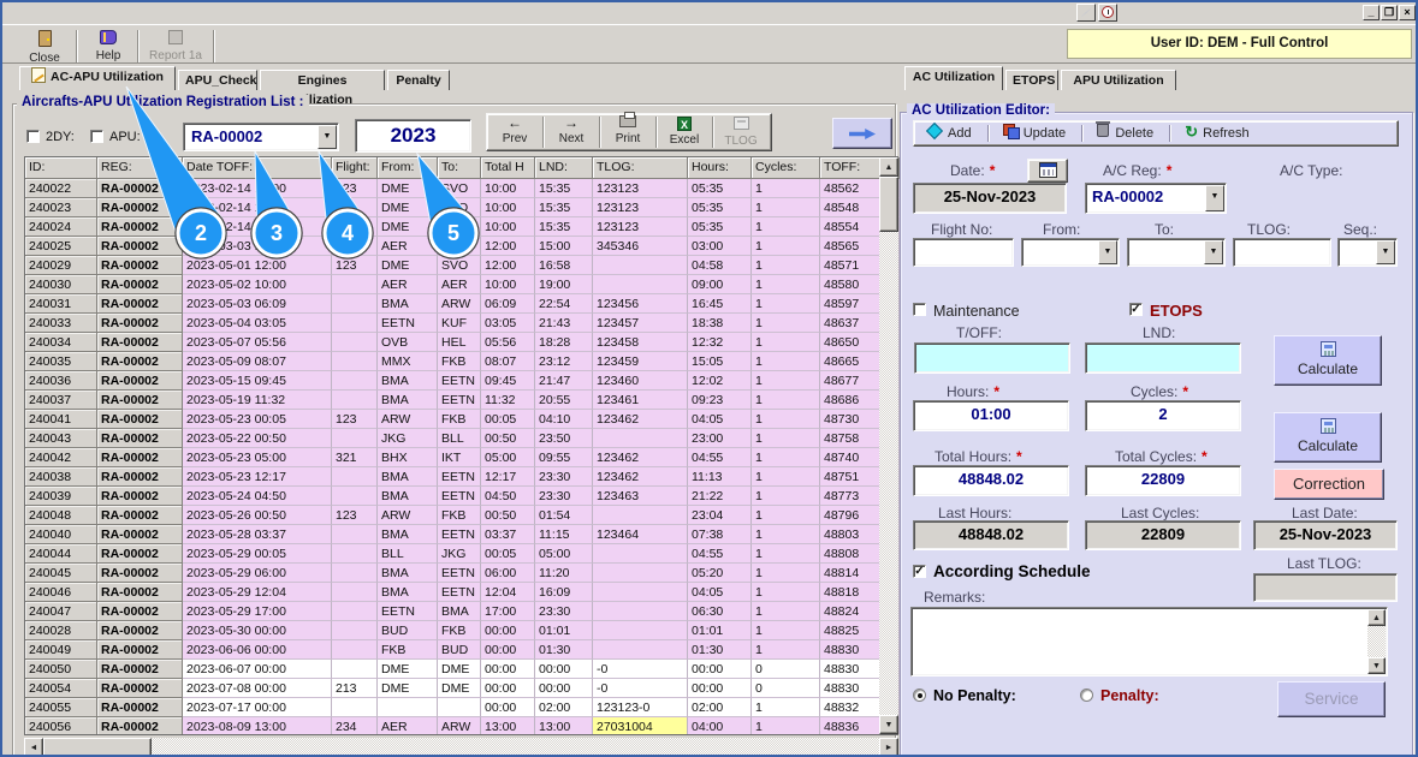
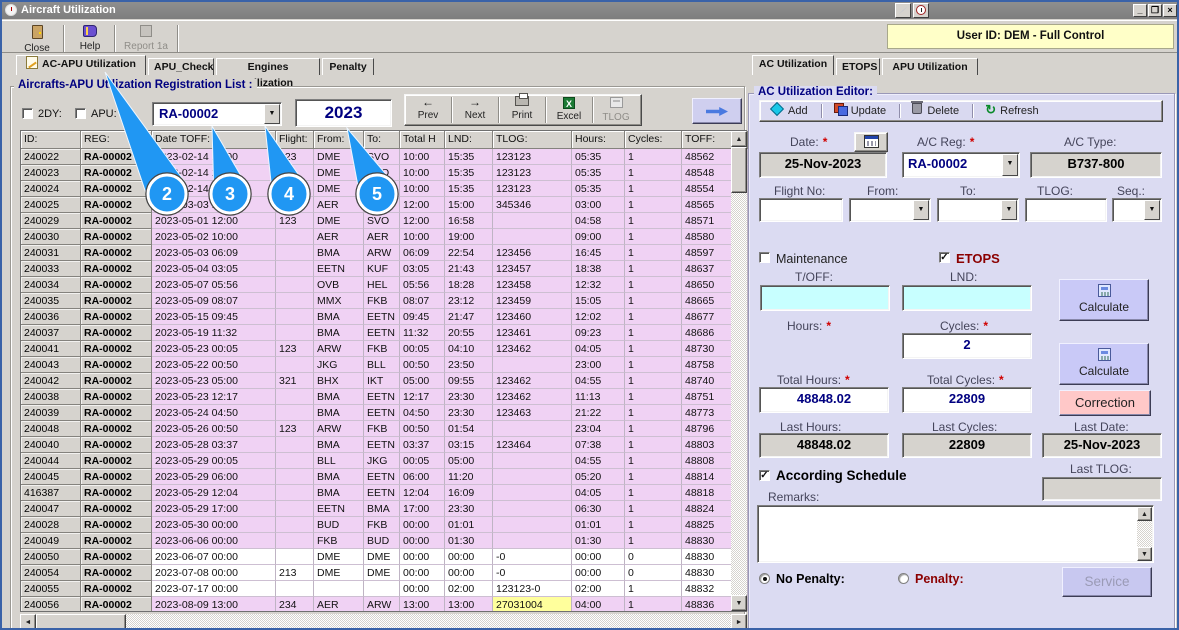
+ Aircraft Utilization
  _
  ❐
  ×
  Close
  Help
  Report 1a
  User ID: DEM - Full Control
  AC-APU Utilization
  APU_Check
  Engines lization
  Penalty
  Aircrafts-APU Utization Registration List :
  2DY:
  APU:
  RA-00002
  2023
  ←
  Prev
  →
  Next
  Print
  X
  Excel
  TLOG
  ID:
  REG:
  Date TOFF:
  Flight:
  From:
  To:
  Total H
  LND:
  TLOG:
  Hours:
  Cycles:
  TOFF:
  240022
  RA-00002
  DME
  10:00
  15:35
  123123
  05:35
  1
  48562
  240023
  RA-00002
  DME
  10:00
  15:35
  123123
  05:35
  1
  48548
  240024
  RA-00002
  DME
  10:00
  15:35
  123123
  05:35
  1
  48554
  240025
  RA-00002
  AER
  12:00
  15:00
  345346
  03:00
  1
  48565
  240029
  RA-00002
  2023-05-01 12:00
  123
  DME
  SVO
  12:00
  16:58
  04:58
  1
  48571
  240030
  RA-00002
  2023-05-02 10:00
  AER
  AER
  10:00
  19:00
  09:00
  1
  48580
  240031
  RA-00002
  2023-05-03 06:09
  BMA
  ARW
  06:09
  22:54
  123456
  16:45
  1
  48597
  240033
  RA-00002
  2023-05-04 03:05
  EETN
  KUF
  03:05
  21:43
  123457
  18:38
  1
  48637
  240034
  RA-00002
  2023-05-07 05:56
  OVB
  HEL
  05:56
  18:28
  123458
  12:32
  1
  48650
  240035
  RA-00002
  2023-05-09 08:07
  MMX
  FKB
  08:07
  23:12
  123459
  15:05
  1
  48665
  240036
  RA-00002
  2023-05-15 09:45
  BMA
  EETN
  09:45
  21:47
  123460
  12:02
  1
  48677
  240037
  RA-00002
  2023-05-19 11:32
  BMA
  EETN
  11:32
  20:55
  123461
  09:23
  1
  48686
  240041
  RA-00002
  2023-05-23 00:05
  123
  ARW
  FKB
  00:05
  04:10
  123462
  04:05
  1
  48730
  240043
  RA-00002
  2023-05-22 00:50
  JKG
  BLL
  00:50
  23:50
  23:00
  1
  48758
  240042
  RA-00002
  2023-05-23 05:00
  321
  BHX
  IKT
  05:00
  09:55
  123462
  04:55
  1
  48740
  240038
  RA-00002
  2023-05-23 12:17
  BMA
  EETN
  12:17
  23:30
  123462
  11:13
  1
  48751
  240039
  RA-00002
  2023-05-24 04:50
  BMA
  EETN
  04:50
  23:30
  123463
  21:22
  1
  48773
  240048
  RA-00002
  2023-05-26 00:50
  123
  ARW
  FKB
  00:50
  01:54
  23:04
  1
  48796
  240040
  RA-00002
  2023-05-28 03:37
  BMA
  EETN
  03:37
- 11:15
+ 03:15
  123464
  07:38
  1
  48803
  240044
  RA-00002
  2023-05-29 00:05
  BLL
  JKG
  00:05
  05:00
  04:55
  1
  48808
  240045
  RA-00002
  2023-05-29 06:00
  BMA
  EETN
  06:00
  11:20
  05:20
  1
  48814
- 240046
+ 416387
  RA-00002
  2023-05-29 12:04
  BMA
  EETN
  12:04
  16:09
  04:05
  1
  48818
  240047
  RA-00002
  2023-05-29 17:00
  EETN
  BMA
  17:00
  23:30
  06:30
  1
  48824
  240028
  RA-00002
  2023-05-30 00:00
  BUD
  FKB
  00:00
  01:01
  01:01
  1
  48825
  240049
  RA-00002
  2023-06-06 00:00
  FKB
  BUD
  00:00
  01:30
  01:30
  1
  48830
  240050
  RA-00002
  2023-06-07 00:00
  DME
  DME
  00:00
  00:00
  -0
  00:00
  0
  48830
  240054
  RA-00002
  2023-07-08 00:00
  213
  DME
  DME
  00:00
  00:00
  -0
  00:00
  0
  48830
  240055
  RA-00002
  2023-07-17 00:00
  00:00
  02:00
  123123-0
  02:00
  1
  48832
  240056
  RA-00002
  2023-08-09 13:00
  234
  AER
  ARW
  13:00
  13:00
  27031004
  04:00
  1
  48836
  AC Utilization
  ETOPS
  APU Utilization
  AC Utilization Editor:
  Add Update Delete ↻ Refresh
  Date: *
  A/C Reg: *
  A/C Type:
  25-Nov-2023
  RA-00002
+ B737-800
  Flight No:
  From:
  To:
  TLOG:
  Seq.:
  Maintenance
  ✓
  ETOPS
  T/OFF:
  LND:
  Calculate
  Hours: *
  Cycles: *
- 01:00
  2
  Calculate
  Total Hours: *
  Total Cycles: *
  48848.02
  22809
  Correction
  Last Hours:
  Last Cycles:
  Last Date:
  48848.02
  22809
  25-Nov-2023
  ✓
  According Schedule
  Last TLOG:
  Remarks:
  No Penalty:
  Penalty:
  Service
  2
  3
  4
  5
